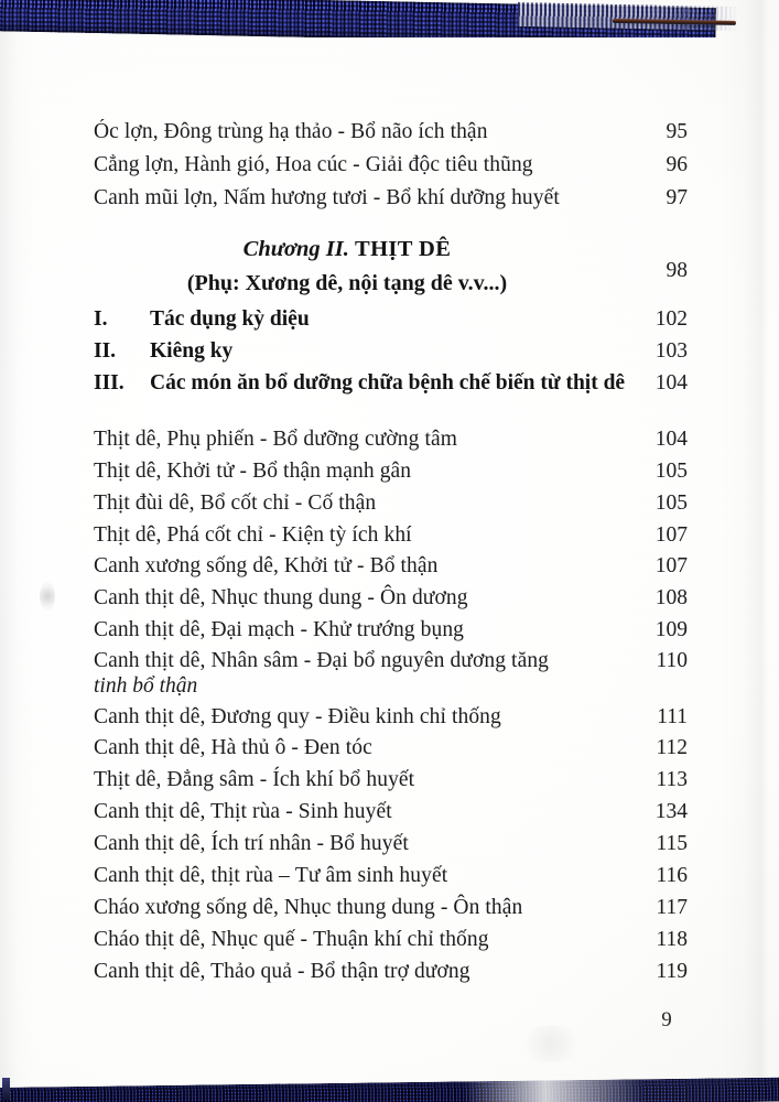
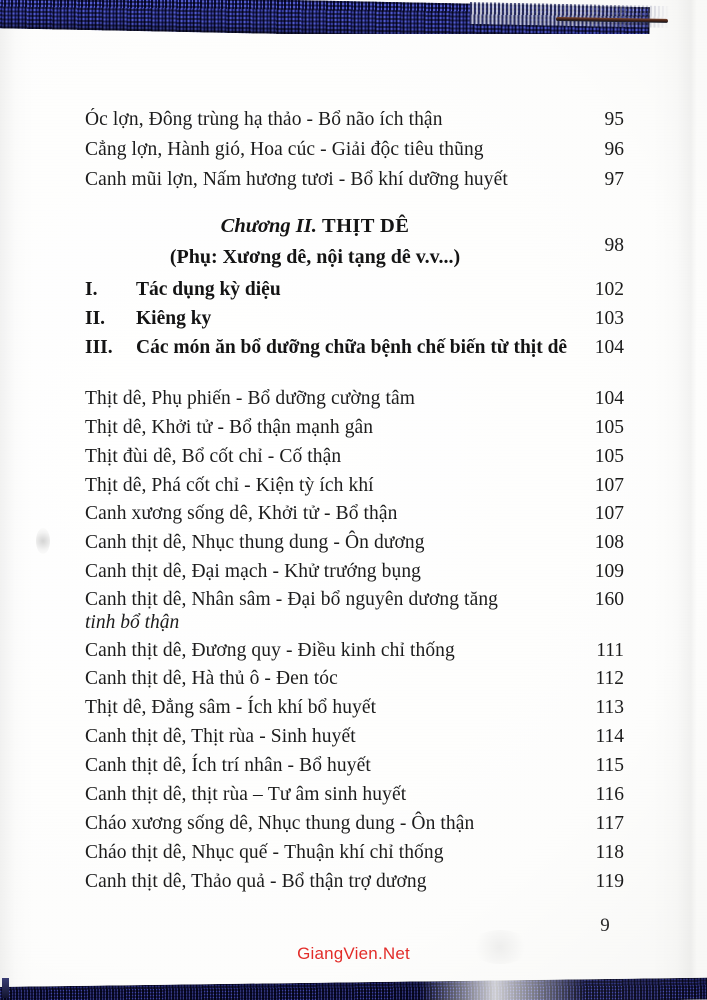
  Óc lợn, Đông trùng hạ thảo
  -
  Bổ não ích thận
  95
  Cẳng lợn, Hành gió, Hoa cúc
  -
  Giải độc tiêu thũng
  96
  Canh mũi lợn, Nấm hương tươi
  -
  Bổ khí dưỡng huyết
  97
  Chương II. THỊT DÊ
  (Phụ: Xương dê, nội tạng dê v.v...)
  98
  I.
  Tác dụng kỳ diệu
  102
  II.
  Kiêng ky
  103
  III.
  Các món ăn bổ dưỡng chữa bệnh chế biến từ thịt dê
  104
  Thịt dê, Phụ phiến
  -
  Bổ dưỡng cường tâm
  104
  Thịt dê, Khởi tử
  -
  Bổ thận mạnh gân
  105
  Thịt đùi dê, Bổ cốt chỉ
  -
  Cố thận
  105
  Thịt dê, Phá cốt chỉ
  -
  Kiện tỳ ích khí
  107
  Canh xương sống dê, Khởi tử
  -
  Bổ thận
  107
  Canh thịt dê, Nhục thung dung
  -
  Ôn dương
  108
  Canh thịt dê, Đại mạch
  -
  Khử trướng bụng
  109
  Canh thịt dê, Nhân sâm
  -
  Đại bổ nguyên dương tăng
- 110
+ 160
  tinh bổ thận
  Canh thịt dê, Đương quy
  -
  Điều kinh chỉ thống
  111
  Canh thịt dê, Hà thủ ô
  -
  Đen tóc
  112
  Thịt dê, Đẳng sâm
  -
  Ích khí bổ huyết
  113
  Canh thịt dê, Thịt rùa
  -
  Sinh huyết
- 134
+ 114
  Canh thịt dê, Ích trí nhân
  -
  Bổ huyết
  115
  Canh thịt dê, thịt rùa
  –
  Tư âm sinh huyết
  116
  Cháo xương sống dê, Nhục thung dung
  -
  Ôn thận
  117
  Cháo thịt dê, Nhục quế
  -
  Thuận khí chỉ thống
  118
  Canh thịt dê, Thảo quả
  -
  Bổ thận trợ dương
  119
  9
+ GiangVien.Net
